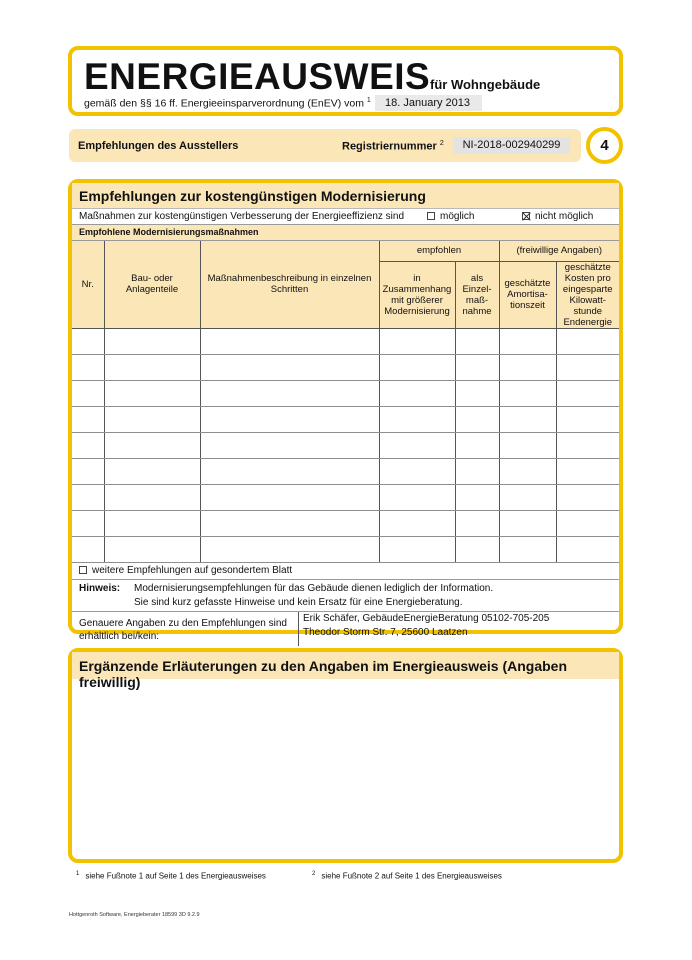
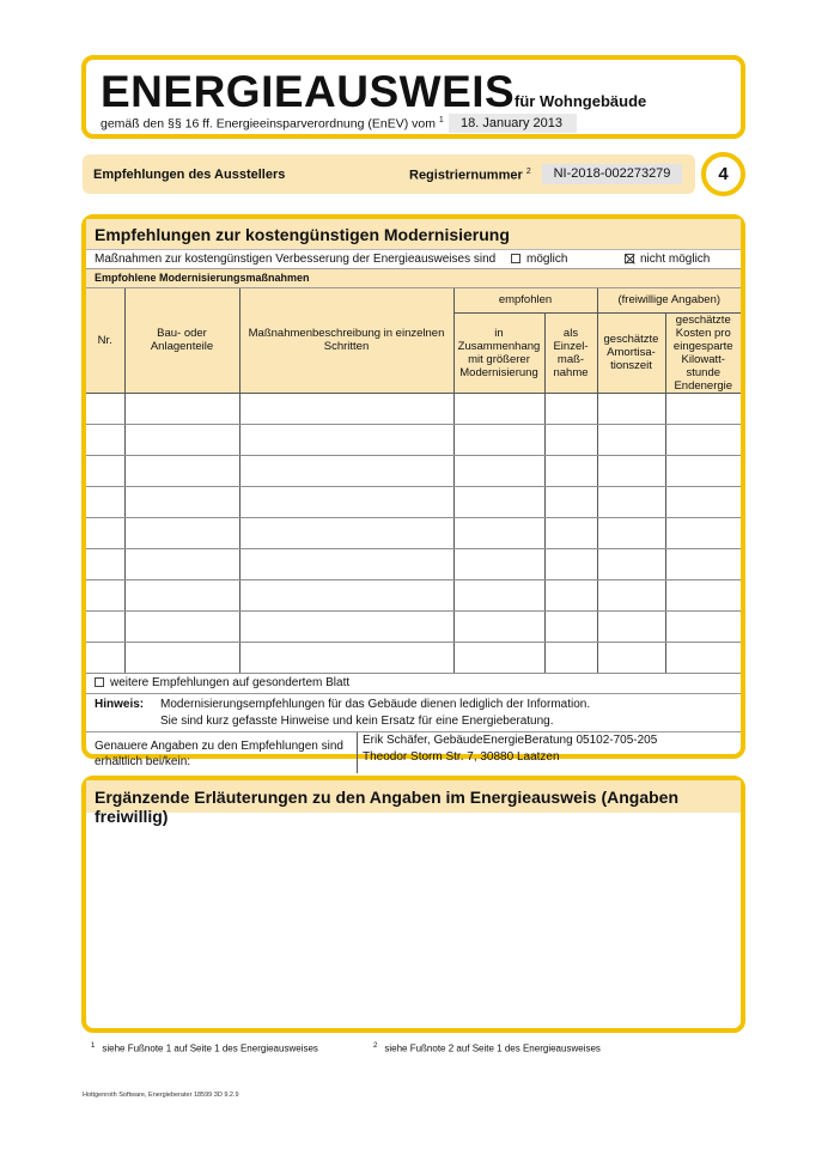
  ENERGIEAUSWEIS
  für Wohngebäude
  gemäß den §§ 16 ff. Energieeinsparverordnung (EnEV) vom
  18. January 2013
  Empfehlungen des Ausstellers
  Registriernummer
- NI-2018-002940299
+ NI-2018-002273279
  4
  Empfehlungen zur kostengünstigen Modernisierung
- Maßnahmen zur kostengünstigen Verbesserung der Energieeffizienz sind
+ Maßnahmen zur kostengünstigen Verbesserung der Energieausweises sind
  möglich
  nicht möglich
  Empfohlene Modernisierungsmaßnahmen
  Nr.	Bau- oder Anlagenteile	Maßnahmenbeschreibung in einzelnen Schritten	empfohlen	(freiwillige Angaben)
  in Zusammenhang mit größerer Modernisierung	als Einzel-maß-nahme	geschätzte Amortisa-tionszeit	geschätzte Kosten pro eingesparte Kilowatt-stunde Endenergie
  weitere Empfehlungen auf gesondertem Blatt
  Hinweis:
  Modernisierungsempfehlungen für das Gebäude dienen lediglich der Information.
  Sie sind kurz gefasste Hinweise und kein Ersatz für eine Energieberatung.
  Genauere Angaben zu den Empfehlungen sind erhältlich bei/kein:
  Erik Schäfer, GebäudeEnergieBeratung 05102-705-205
- Theodor Storm Str. 7, 25600 Laatzen
+ Theodor Storm Str. 7, 30880 Laatzen
  Ergänzende Erläuterungen zu den Angaben im Energieausweis (Angaben freiwillig)
  siehe Fußnote 1 auf Seite 1 des Energieausweises
  siehe Fußnote 2 auf Seite 1 des Energieausweises
